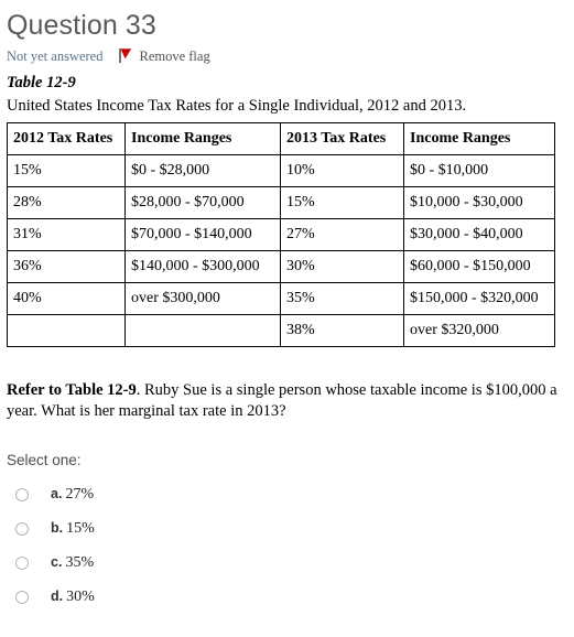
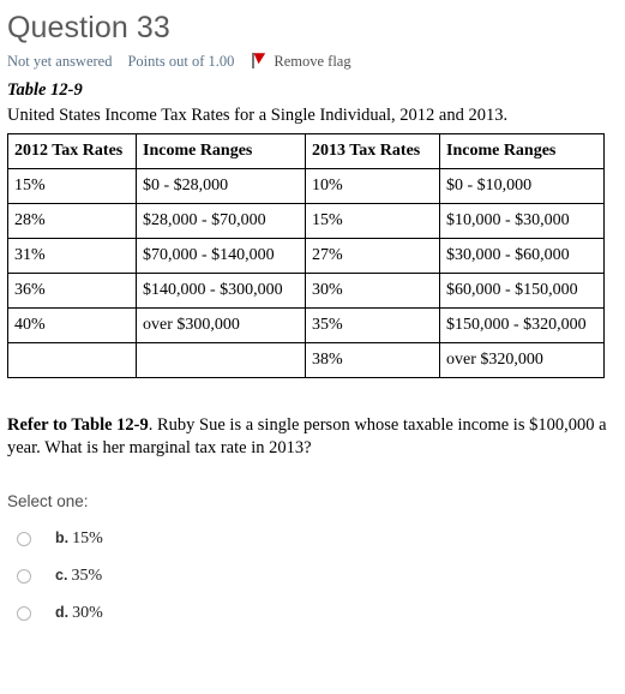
  Question 33
  Not yet answered
+ Points out of 1.00
  Remove flag
  Table 12-9
  United States Income Tax Rates for a Single Individual, 2012 and 2013.
  2012 Tax Rates	Income Ranges	2013 Tax Rates	Income Ranges
  15%	$0 - $28,000	10%	$0 - $10,000
  28%	$28,000 - $70,000	15%	$10,000 - $30,000
- 31%	$70,000 - $140,000	27%	$30,000 - $40,000
+ 31%	$70,000 - $140,000	27%	$30,000 - $60,000
  36%	$140,000 - $300,000	30%	$60,000 - $150,000
  40%	over $300,000	35%	$150,000 - $320,000
  		38%	over $320,000
  Refer to Table 12-9. Ruby Sue is a single person whose taxable income is $100,000 a year. What is her marginal tax rate in 2013?
  Select one:
- a. 27%
  b. 15%
  c. 35%
  d. 30%
